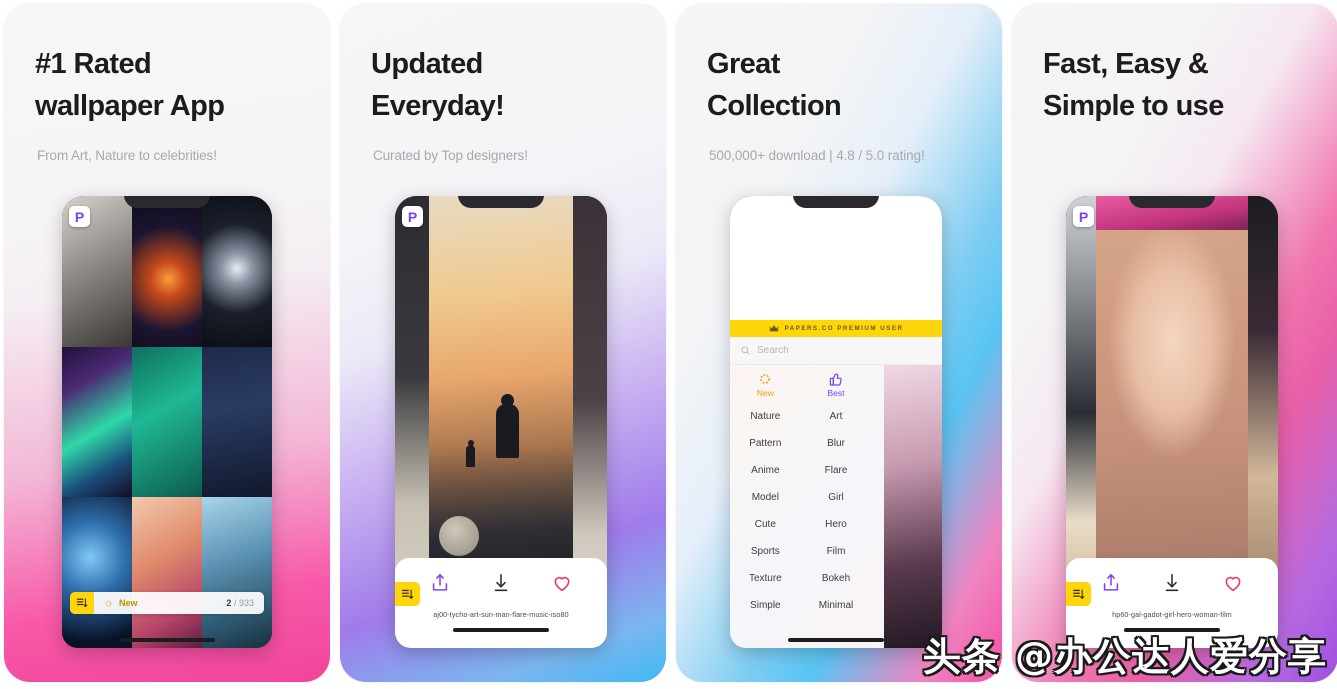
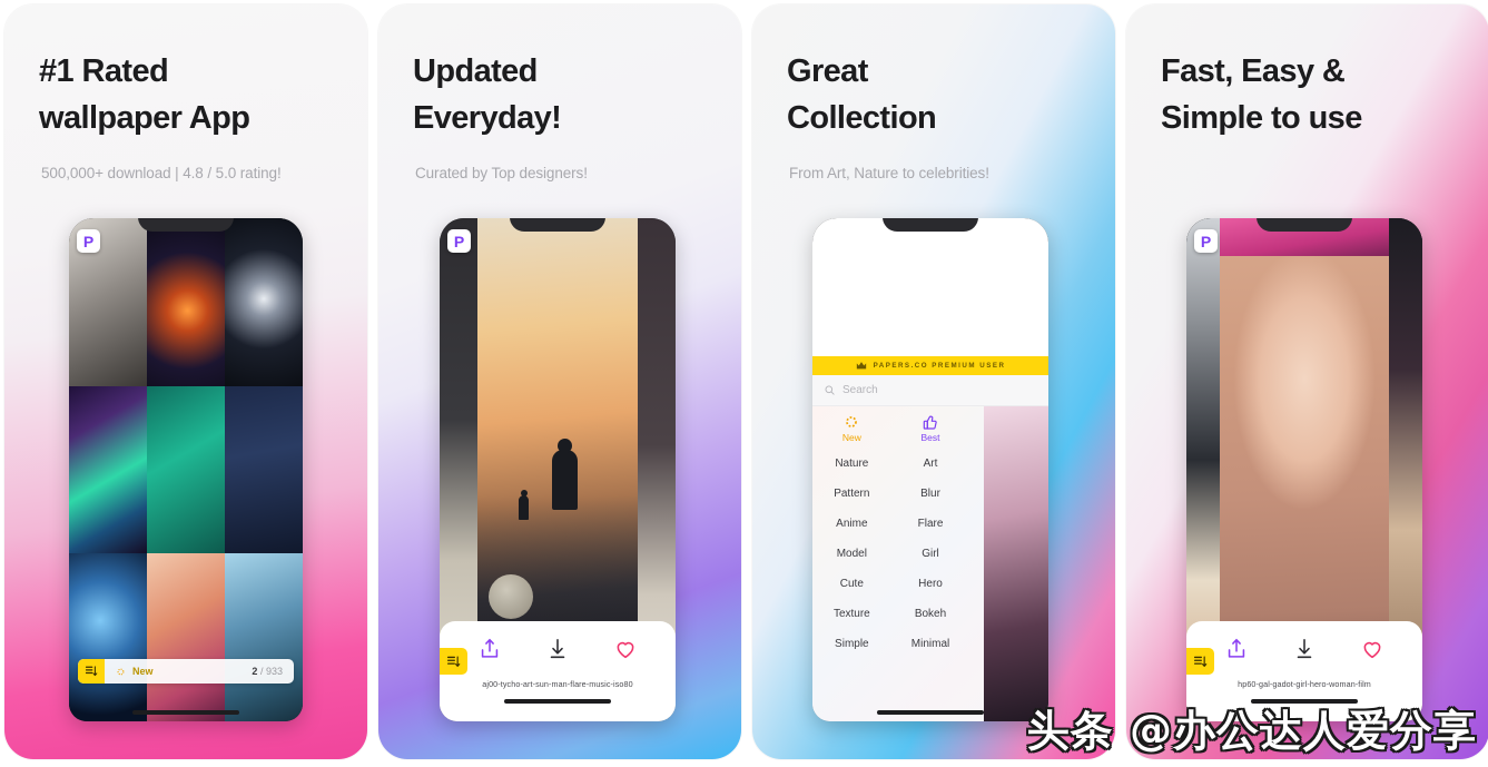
  #1 Rated
  wallpaper App
- From Art, Nature to celebrities!
+ 500,000+ download | 4.8 / 5.0 rating!
  P
  New
  2 / 933
  Updated
  Everyday!
  Curated by Top designers!
  P
  aj00-tycho-art-sun-man-flare-music-iso80
  Great
  Collection
- 500,000+ download | 4.8 / 5.0 rating!
+ From Art, Nature to celebrities!
  Search
  New
  Best
  Nature
  Art
  Pattern
  Blur
  Anime
  Flare
  Model
  Girl
  Cute
  Hero
- Sports
- Film
  Texture
  Bokeh
  Simple
  Minimal
  Fast, Easy &
  Simple to use
  P
  hp60-gal-gadot-girl-hero-woman-film
  头条 @办公达人爱分享
